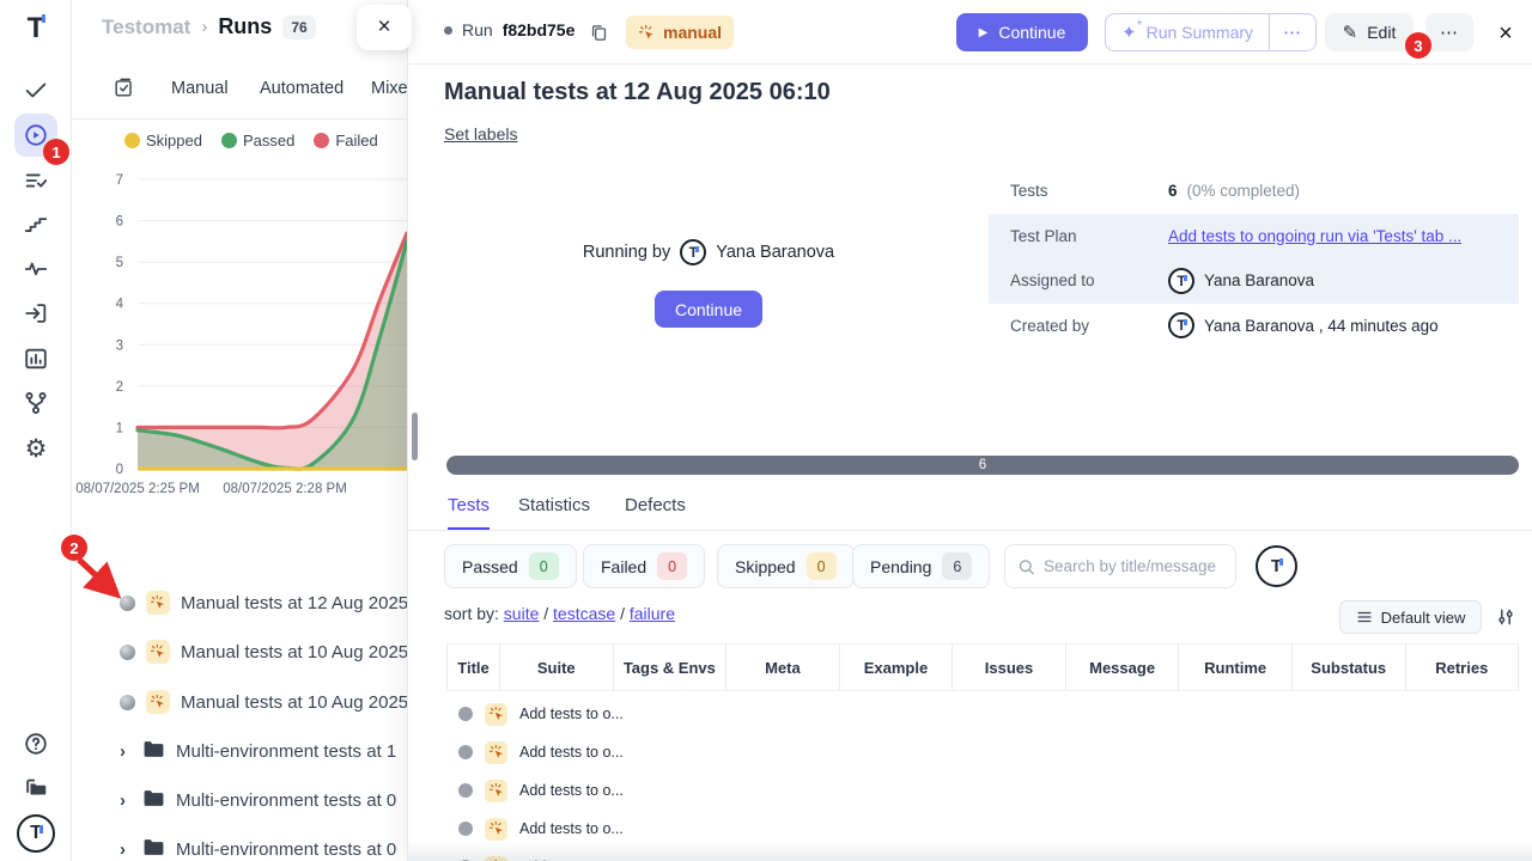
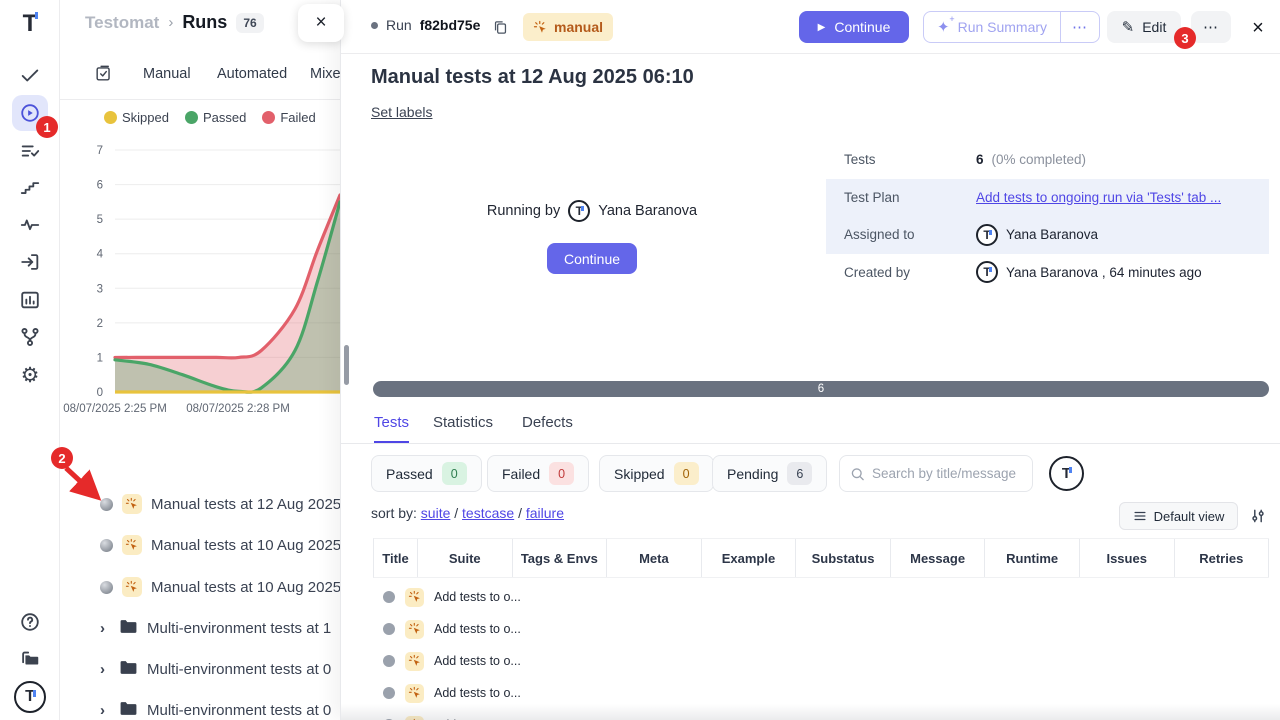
  T
  ⚙
  T
  Testomat
  ›
  Runs
  76
  Manual
  Automated
  Mixe
  Skipped
  Passed
  Failed
  0
  1
  2
  3
  4
  5
  6
  7
  08/07/2025 2:25 PM
  08/07/2025 2:28 PM
  Manual tests at 12 Aug 2025
  Manual tests at 10 Aug 2025
  Manual tests at 10 Aug 2025
  ›
  Multi-environment tests at 1
  ›
  Multi-environment tests at 0
  ›
  Multi-environment tests at 0
  ×
  1
  2
  3
  Run
  f82bd75e
  manual
  ▶
  Continue
  ✦
  +
  Run Summary
  ⋯
  ✎
  Edit
  ⋯
  ×
  Manual tests at 12 Aug 2025 06:10
  Set labels
  Running by
  T
  Yana Baranova
  Continue
  Tests
  6
  (0% completed)
  Test Plan
  Add tests to ongoing run via 'Tests' tab ...
  Assigned to
  T
  Yana Baranova
  Created by
  T
- Yana Baranova , 44 minutes ago
+ Yana Baranova , 64 minutes ago
  6
  Tests
  Statistics
  Defects
  Passed
  0
  Failed
  0
  Skipped
  0
  Pending
  6
  Search by title/message
  T
  sort by: suite / testcase / failure
  Default view
  Title
  Suite
  Tags & Envs
  Meta
  Example
- Issues
+ Substatus
  Message
  Runtime
- Substatus
+ Issues
  Retries
  Add tests to o...
  Add tests to o...
  Add tests to o...
  Add tests to o...
